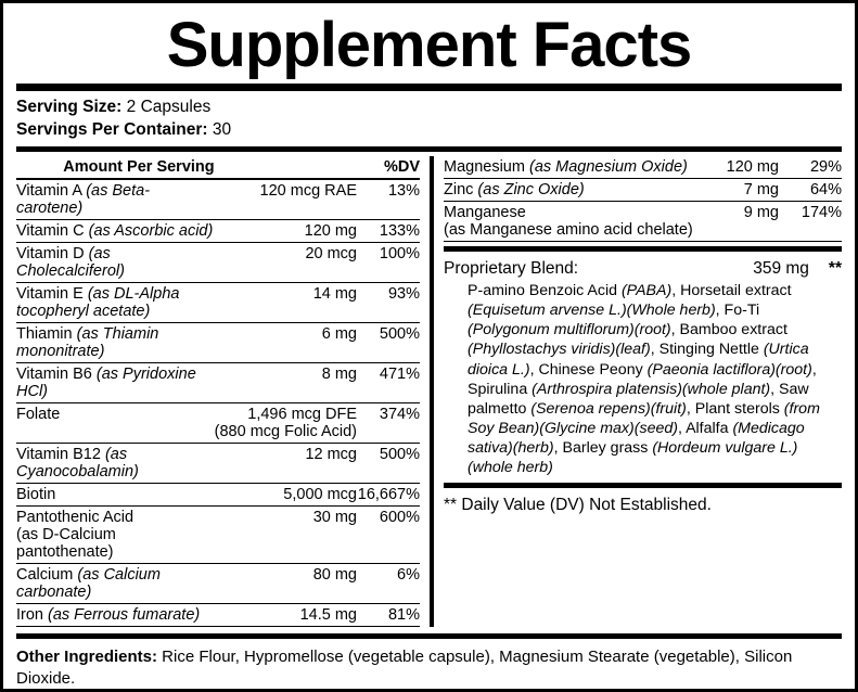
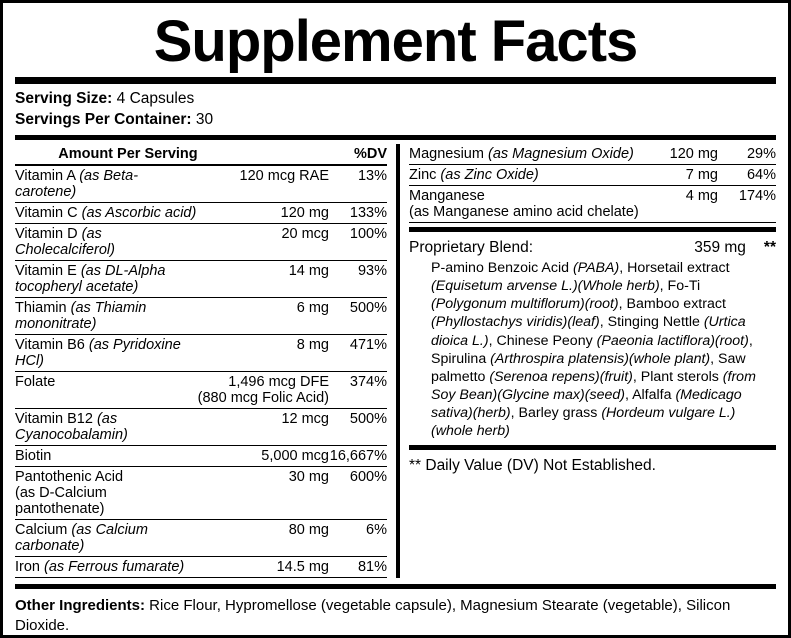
  Supplement Facts
- Serving Size: 2 Capsules
+ Serving Size: 4 Capsules
  Servings Per Container: 30
  Amount Per Serving		%DV
  Vitamin A (as Beta-carotene)	120 mcg RAE	13%
  Vitamin C (as Ascorbic acid)	120 mg	133%
  Vitamin D (as Cholecalciferol)	20 mcg	100%
  Vitamin E (as DL-Alpha tocopheryl acetate)	14 mg	93%
  Thiamin (as Thiamin mononitrate)	6 mg	500%
  Vitamin B6 (as Pyridoxine HCl)	8 mg	471%
  Folate	1,496 mcg DFE	374%
  	(880 mcg Folic Acid)
  Vitamin B12 (as Cyanocobalamin)	12 mcg	500%
  Biotin	5,000 mcg	16,667%
  Pantothenic Acid	30 mg	600%
  (as D-Calcium pantothenate)
  Calcium (as Calcium carbonate)	80 mg	6%
  Iron (as Ferrous fumarate)	14.5 mg	81%
  Magnesium (as Magnesium Oxide)	120 mg	29%
  Zinc (as Zinc Oxide)	7 mg	64%
- Manganese	9 mg	174%
+ Manganese	4 mg	174%
  (as Manganese amino acid chelate)
  Proprietary Blend:
  359 mg
  **
  P-amino Benzoic Acid (PABA), Horsetail extract (Equisetum arvense L.)(Whole herb), Fo-Ti (Polygonum multiflorum)(root), Bamboo extract (Phyllostachys viridis)(leaf), Stinging Nettle (Urtica dioica L.), Chinese Peony (Paeonia lactiflora)(root), Spirulina (Arthrospira platensis)(whole plant), Saw palmetto (Serenoa repens)(fruit), Plant sterols (from Soy Bean)(Glycine max)(seed), Alfalfa (Medicago sativa)(herb), Barley grass (Hordeum vulgare L.)(whole herb)
  ** Daily Value (DV) Not Established.
  Other Ingredients: Rice Flour, Hypromellose (vegetable capsule), Magnesium Stearate (vegetable), Silicon Dioxide.
